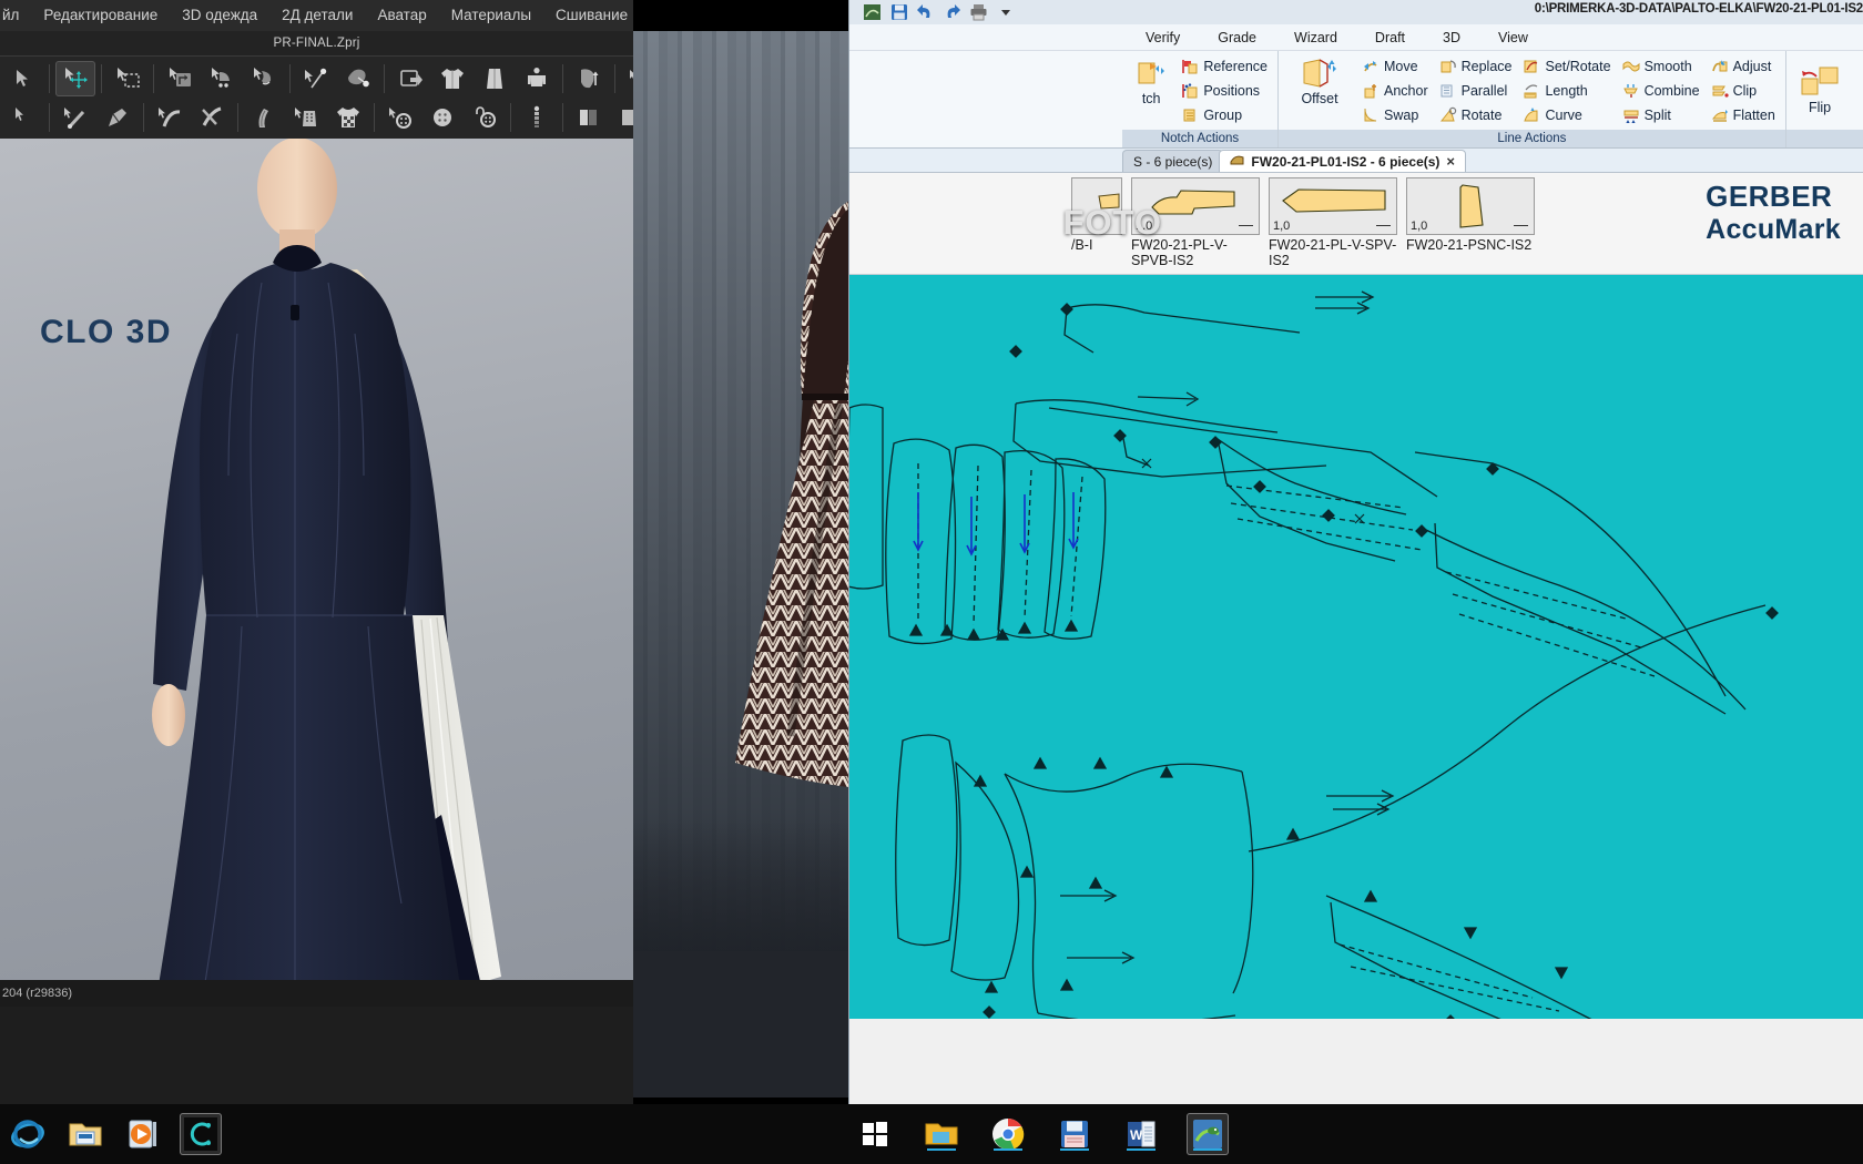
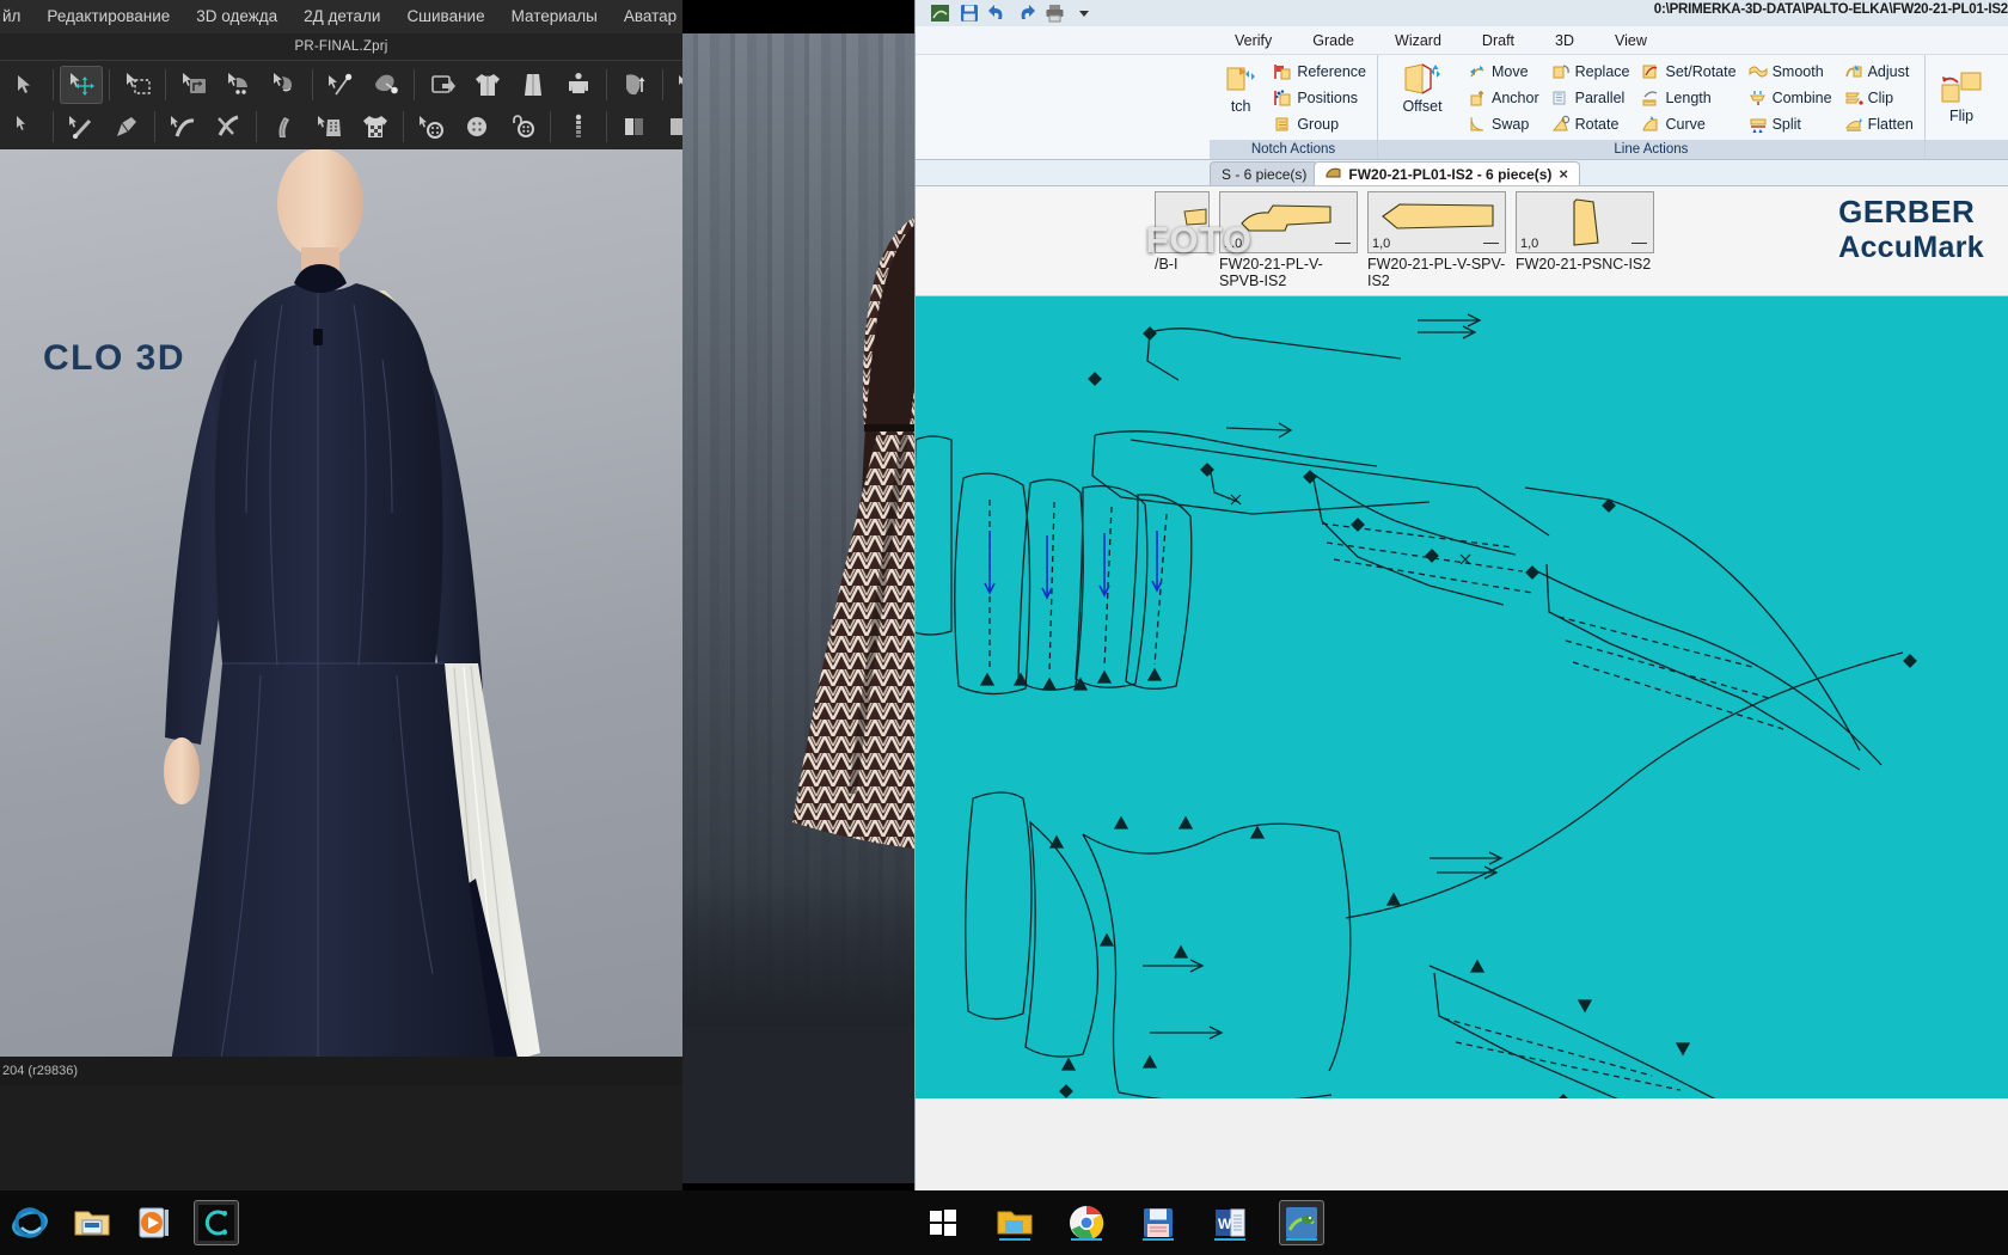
  йл
  Редактирование
  3D одежда
  2Д детали
- Аватар
+ Сшивание
  Материалы
- Сшивание
+ Аватар
  PR-FINAL.Zprj
  CLO 3D
  204 (r29836)
  FOTO
  0:\PRIMERKA-3D-DATA\PALTO-ELKA\FW20-21-PL01-IS2
  Verify
  Grade
  Wizard
  Draft
  3D
  View
  tch
  Reference
  Positions
  Group
  Notch Actions
  Offset
  Move
  Anchor
  Swap
  Replace
  Parallel
  Rotate
  Set/Rotate
  Length
  Curve
  Smooth
  Combine
  Split
  Adjust
  Clip
  Flatten
  Line Actions
  Flip
  S - 6 piece(s)
  FW20-21-PL01-IS2 - 6 piece(s)
  ×
  /B-I
  1,0
  FW20-21-PL-V-SPVB-IS2
  1,0
  FW20-21-PL-V-SPV-IS2
  1,0
  FW20-21-PSNC-IS2
  GERBER
  AccuMark
  W
